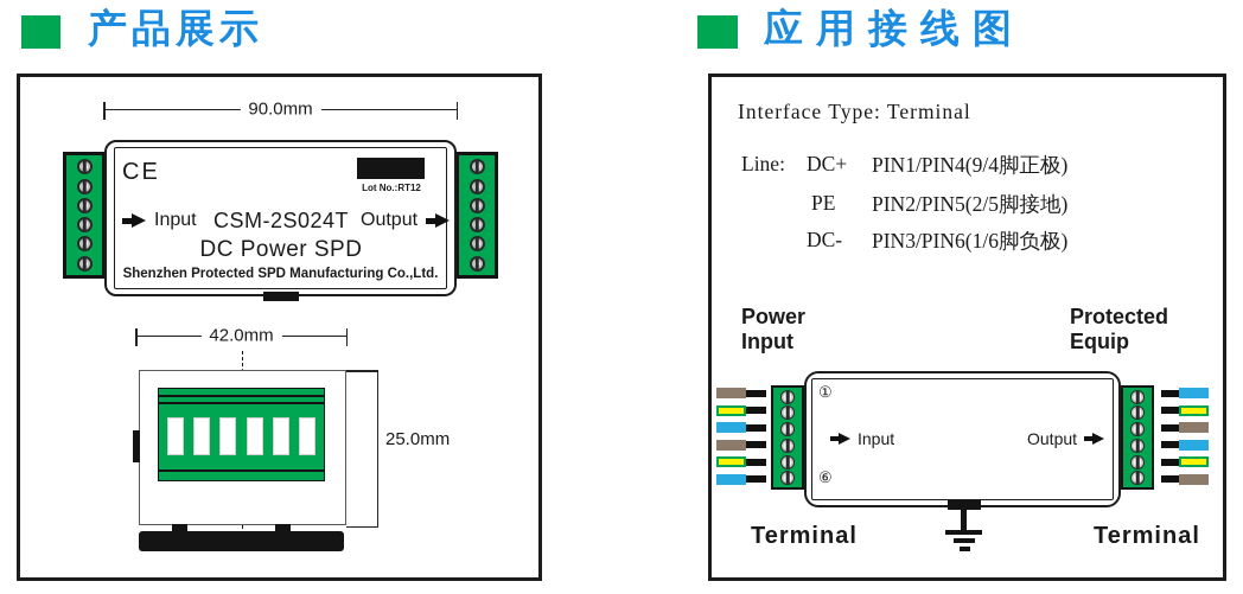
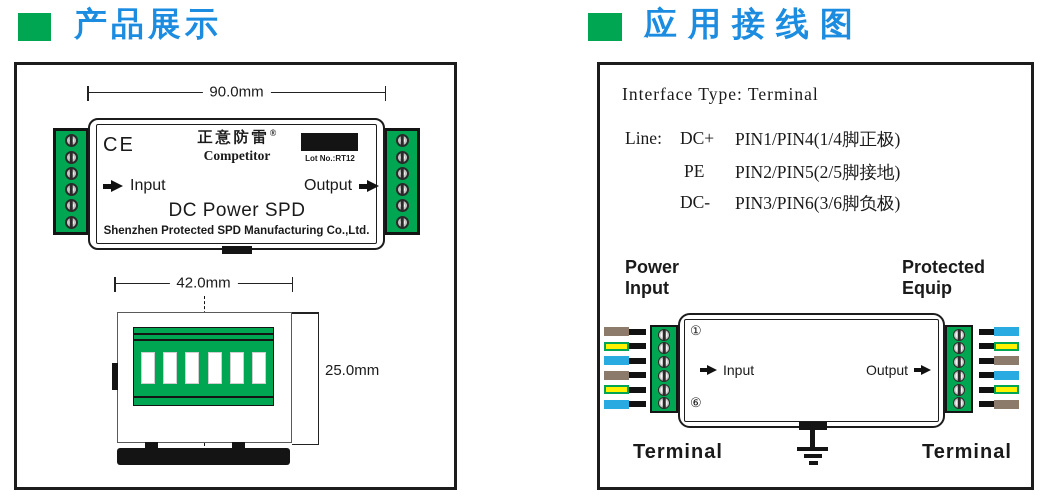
  产品展示
  应用接线图
  90.0mm
  CE
+ 正意防雷®
+ Competitor
  Lot No.:RT12
  Input
- CSM-2S024T
  Output
  DC Power SPD
  Shenzhen Protected SPD Manufacturing Co.,Ltd.
  42.0mm
  25.0mm
  Interface Type: Terminal
  Line:
  DC+
- PIN1/PIN4(9/4脚正极)
+ PIN1/PIN4(1/4脚正极)
  PE
  PIN2/PIN5(2/5脚接地)
  DC-
- PIN3/PIN6(1/6脚负极)
+ PIN3/PIN6(3/6脚负极)
  Power
  Input
  Protected
  Equip
  ①
  ⑥
  Input
  Output
  Terminal
  Terminal
